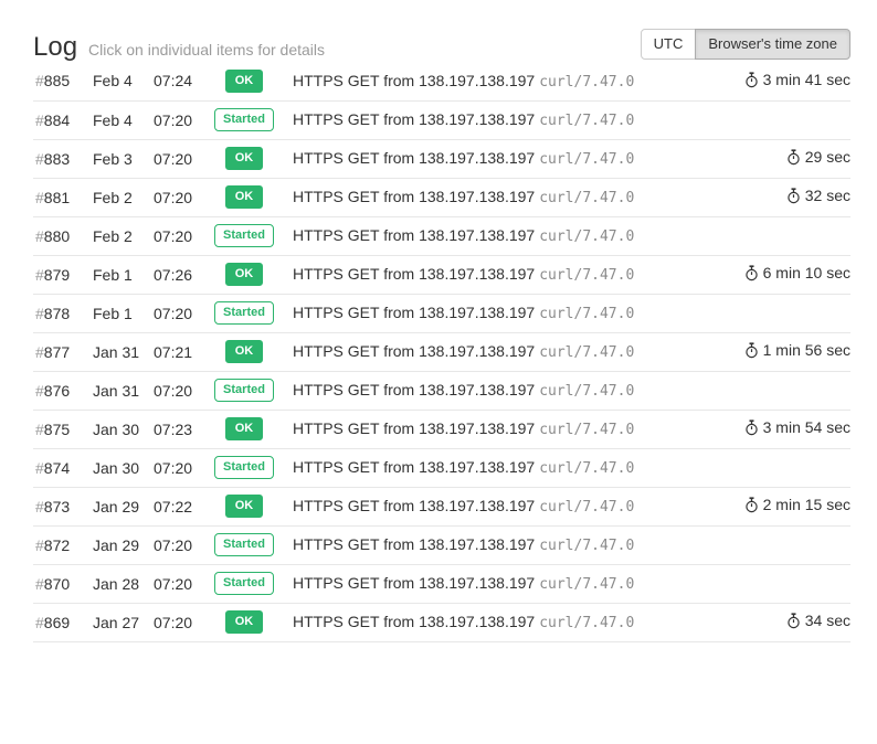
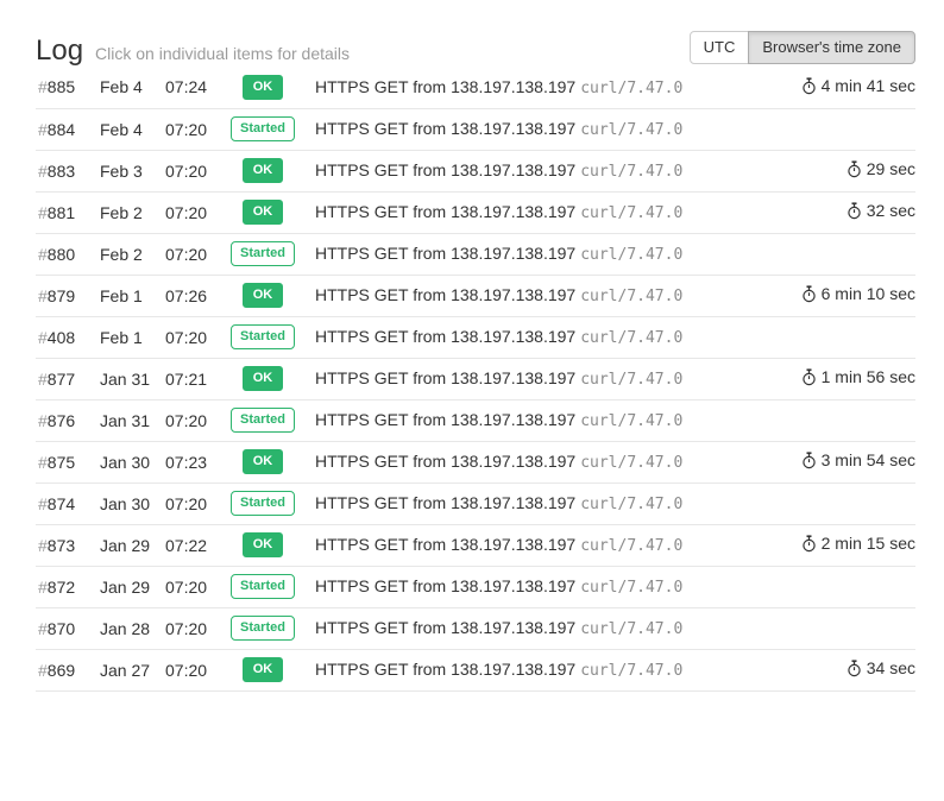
  Log
  Click on individual items for details
  UTC
  Browser's time zone
- #885	Feb 4	07:24	OK	HTTPS GET from 138.197.138.197 curl/7.47.0	3 min 41 sec
+ #885	Feb 4	07:24	OK	HTTPS GET from 138.197.138.197 curl/7.47.0	4 min 41 sec
  #884	Feb 4	07:20	Started	HTTPS GET from 138.197.138.197 curl/7.47.0
  #883	Feb 3	07:20	OK	HTTPS GET from 138.197.138.197 curl/7.47.0	29 sec
  #881	Feb 2	07:20	OK	HTTPS GET from 138.197.138.197 curl/7.47.0	32 sec
  #880	Feb 2	07:20	Started	HTTPS GET from 138.197.138.197 curl/7.47.0
  #879	Feb 1	07:26	OK	HTTPS GET from 138.197.138.197 curl/7.47.0	6 min 10 sec
- #878	Feb 1	07:20	Started	HTTPS GET from 138.197.138.197 curl/7.47.0
+ #408	Feb 1	07:20	Started	HTTPS GET from 138.197.138.197 curl/7.47.0
  #877	Jan 31	07:21	OK	HTTPS GET from 138.197.138.197 curl/7.47.0	1 min 56 sec
  #876	Jan 31	07:20	Started	HTTPS GET from 138.197.138.197 curl/7.47.0
  #875	Jan 30	07:23	OK	HTTPS GET from 138.197.138.197 curl/7.47.0	3 min 54 sec
  #874	Jan 30	07:20	Started	HTTPS GET from 138.197.138.197 curl/7.47.0
  #873	Jan 29	07:22	OK	HTTPS GET from 138.197.138.197 curl/7.47.0	2 min 15 sec
  #872	Jan 29	07:20	Started	HTTPS GET from 138.197.138.197 curl/7.47.0
  #870	Jan 28	07:20	Started	HTTPS GET from 138.197.138.197 curl/7.47.0
  #869	Jan 27	07:20	OK	HTTPS GET from 138.197.138.197 curl/7.47.0	34 sec
